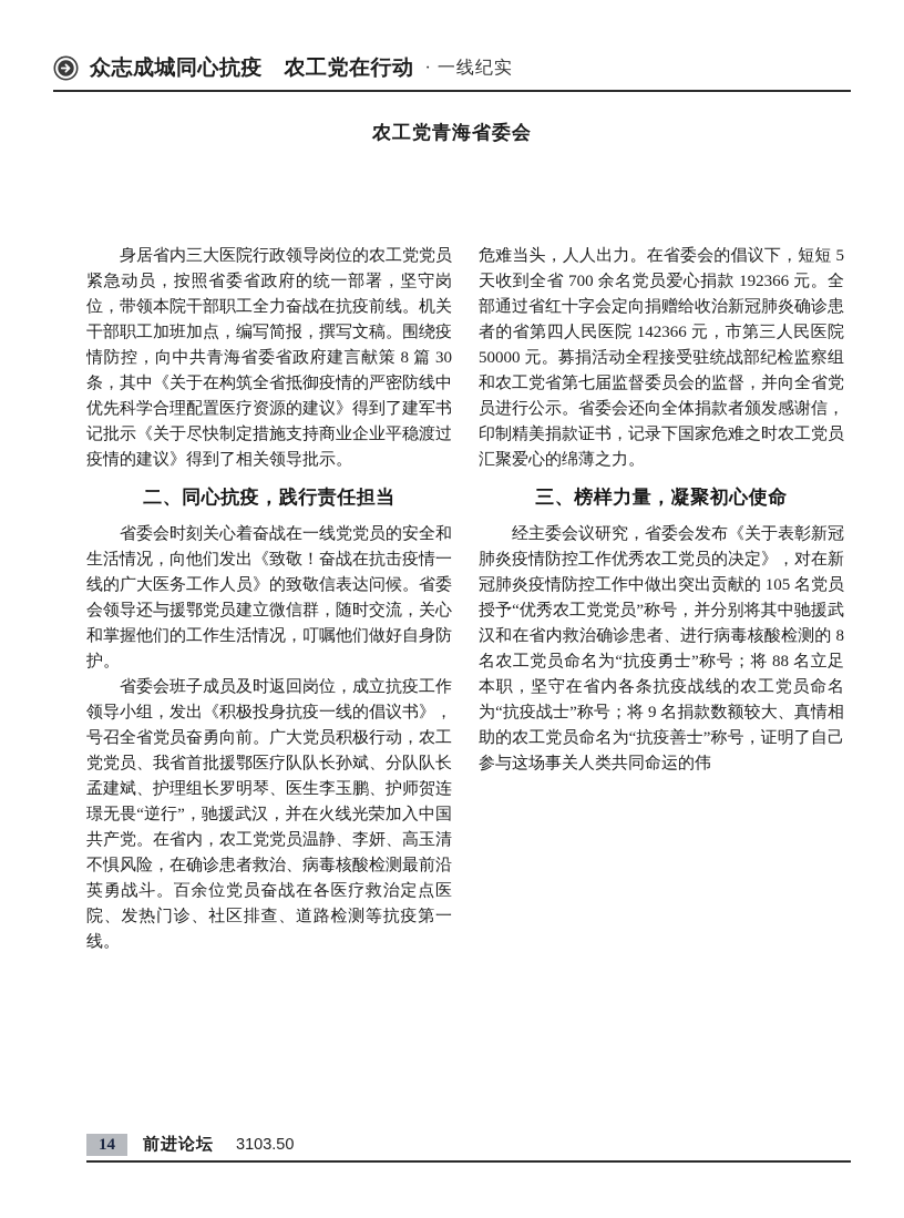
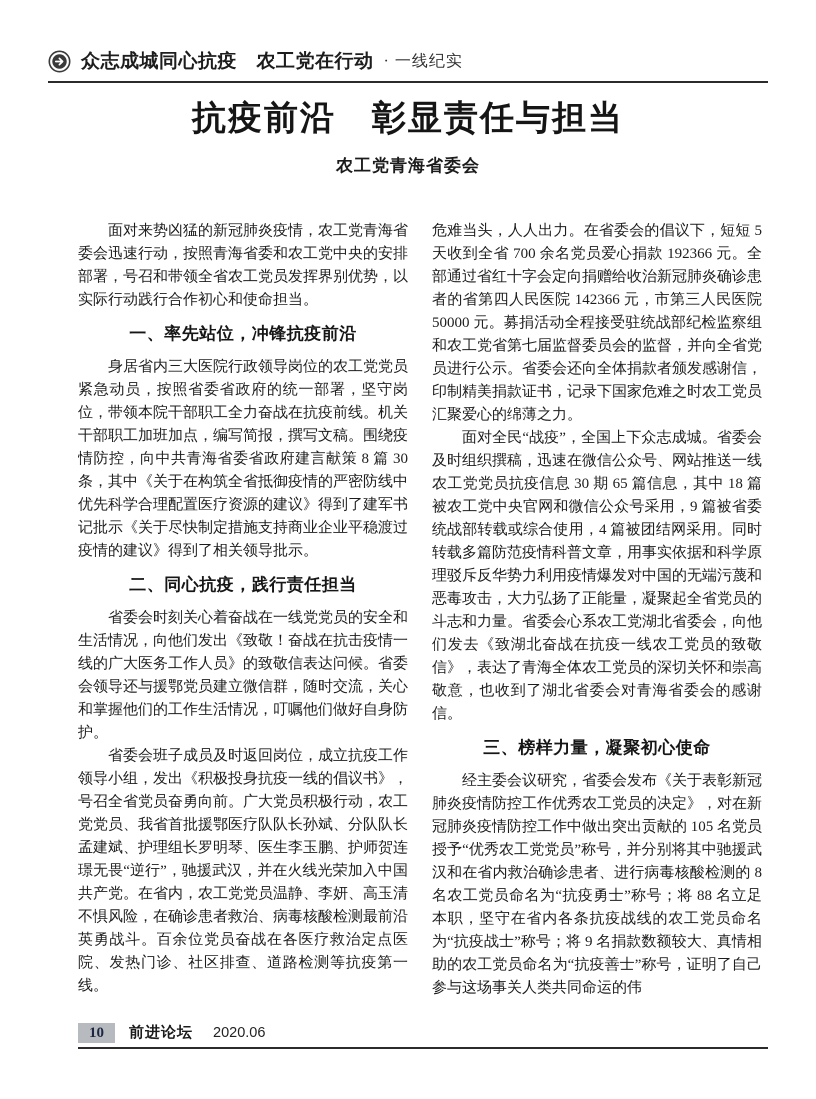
  众志成城同心抗疫 农工党在行动
  · 一线纪实
+ 抗疫前沿 彰显责任与担当
  农工党青海省委会
+ 面对来势凶猛的新冠肺炎疫情，农工党青海省委会迅速行动，按照青海省委和农工党中央的安排部署，号召和带领全省农工党员发挥界别优势，以实际行动践行合作初心和使命担当。
+ 一、率先站位，冲锋抗疫前沿
  身居省内三大医院行政领导岗位的农工党党员紧急动员，按照省委省政府的统一部署，坚守岗位，带领本院干部职工全力奋战在抗疫前线。机关干部职工加班加点，编写简报，撰写文稿。围绕疫情防控，向中共青海省委省政府建言献策 8 篇 30 条，其中《关于在构筑全省抵御疫情的严密防线中优先科学合理配置医疗资源的建议》得到了建军书记批示《关于尽快制定措施支持商业企业平稳渡过疫情的建议》得到了相关领导批示。
  二、同心抗疫，践行责任担当
  省委会时刻关心着奋战在一线党党员的安全和生活情况，向他们发出《致敬！奋战在抗击疫情一线的广大医务工作人员》的致敬信表达问候。省委会领导还与援鄂党员建立微信群，随时交流，关心和掌握他们的工作生活情况，叮嘱他们做好自身防护。
  省委会班子成员及时返回岗位，成立抗疫工作领导小组，发出《积极投身抗疫一线的倡议书》，号召全省党员奋勇向前。广大党员积极行动，农工党党员、我省首批援鄂医疗队队长孙斌、分队队长孟建斌、护理组长罗明琴、医生李玉鹏、护师贺连璟无畏“逆行”，驰援武汉，并在火线光荣加入中国共产党。在省内，农工党党员温静、李妍、高玉清不惧风险，在确诊患者救治、病毒核酸检测最前沿英勇战斗。百余位党员奋战在各医疗救治定点医院、发热门诊、社区排查、道路检测等抗疫第一线。
  危难当头，人人出力。在省委会的倡议下，短短 5 天收到全省 700 余名党员爱心捐款 192366 元。全部通过省红十字会定向捐赠给收治新冠肺炎确诊患者的省第四人民医院 142366 元，市第三人民医院 50000 元。募捐活动全程接受驻统战部纪检监察组和农工党省第七届监督委员会的监督，并向全省党员进行公示。省委会还向全体捐款者颁发感谢信，印制精美捐款证书，记录下国家危难之时农工党员汇聚爱心的绵薄之力。
+ 面对全民“战疫”，全国上下众志成城。省委会及时组织撰稿，迅速在微信公众号、网站推送一线农工党党员抗疫信息 30 期 65 篇信息，其中 18 篇被农工党中央官网和微信公众号采用，9 篇被省委统战部转载或综合使用，4 篇被团结网采用。同时转载多篇防范疫情科普文章，用事实依据和科学原理驳斥反华势力利用疫情爆发对中国的无端污蔑和恶毒攻击，大力弘扬了正能量，凝聚起全省党员的斗志和力量。省委会心系农工党湖北省委会，向他们发去《致湖北奋战在抗疫一线农工党员的致敬信》，表达了青海全体农工党员的深切关怀和崇高敬意，也收到了湖北省委会对青海省委会的感谢信。
  三、榜样力量，凝聚初心使命
  经主委会议研究，省委会发布《关于表彰新冠肺炎疫情防控工作优秀农工党员的决定》，对在新冠肺炎疫情防控工作中做出突出贡献的 105 名党员授予“优秀农工党党员”称号，并分别将其中驰援武汉和在省内救治确诊患者、进行病毒核酸检测的 8 名农工党员命名为“抗疫勇士”称号；将 88 名立足本职，坚守在省内各条抗疫战线的农工党员命名为“抗疫战士”称号；将 9 名捐款数额较大、真情相助的农工党员命名为“抗疫善士”称号，证明了自己参与这场事关人类共同命运的伟
- 14
+ 10
  前进论坛
- 3103.50
+ 2020.06
